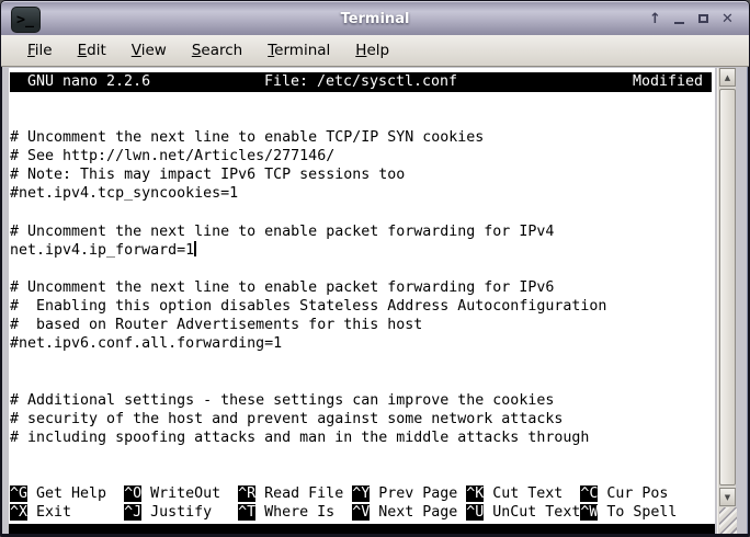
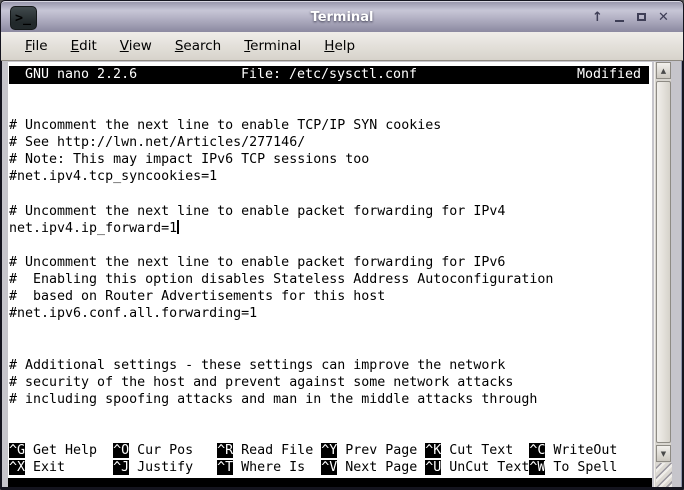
  >_
  Terminal
  ↑
  ✕
  File
  Edit
  View
  Search
  Terminal
  Help
  GNU nano 2.2.6
  File: /etc/sysctl.conf
  Modified
  # Uncomment the next line to enable TCP/IP SYN cookies
  # See http://lwn.net/Articles/277146/
  # Note: This may impact IPv6 TCP sessions too
  #net.ipv4.tcp_syncookies=1
  # Uncomment the next line to enable packet forwarding for IPv4
  net.ipv4.ip_forward=1
  # Uncomment the next line to enable packet forwarding for IPv6
  # Enabling this option disables Stateless Address Autoconfiguration
  # based on Router Advertisements for this host
  #net.ipv6.conf.all.forwarding=1
- # Additional settings - these settings can improve the cookies
+ # Additional settings - these settings can improve the network
  # security of the host and prevent against some network attacks
  # including spoofing attacks and man in the middle attacks through
  ^G Get Help
- ^O WriteOut
+ ^O Cur Pos
  ^R Read File
  ^Y Prev Page
  ^K Cut Text
- ^C Cur Pos
+ ^C WriteOut
  ^X Exit
  ^J Justify
  ^T Where Is
  ^V Next Page
  ^U UnCut Text
  ^W To Spell
  ▲
  ▼
